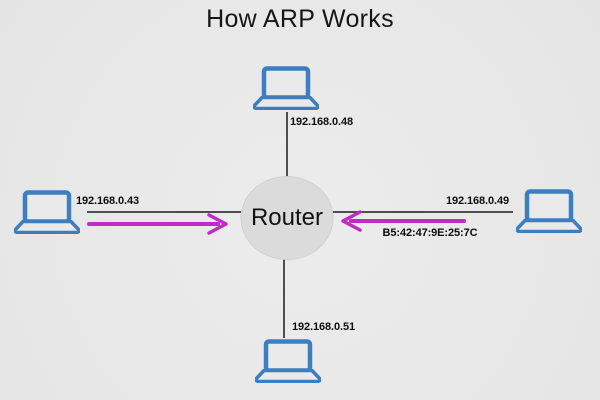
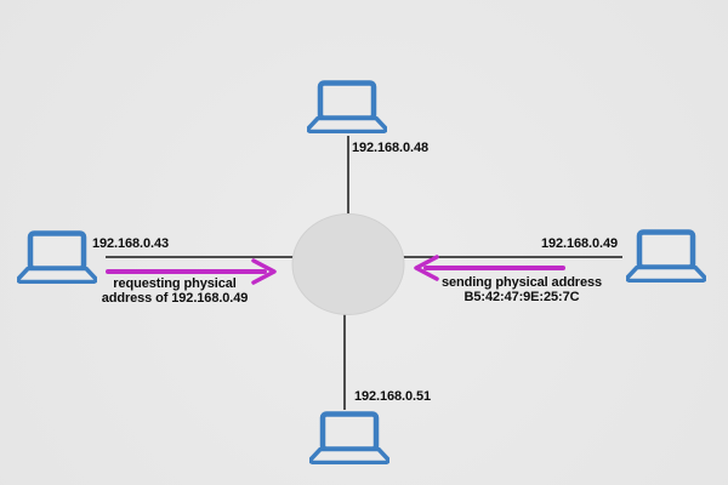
- How ARP Works
- Router
  192.168.0.48
  192.168.0.43
  192.168.0.49
  192.168.0.51
+ requesting physical
+ address of 192.168.0.49
+ sending physical address
  B5:42:47:9E:25:7C
